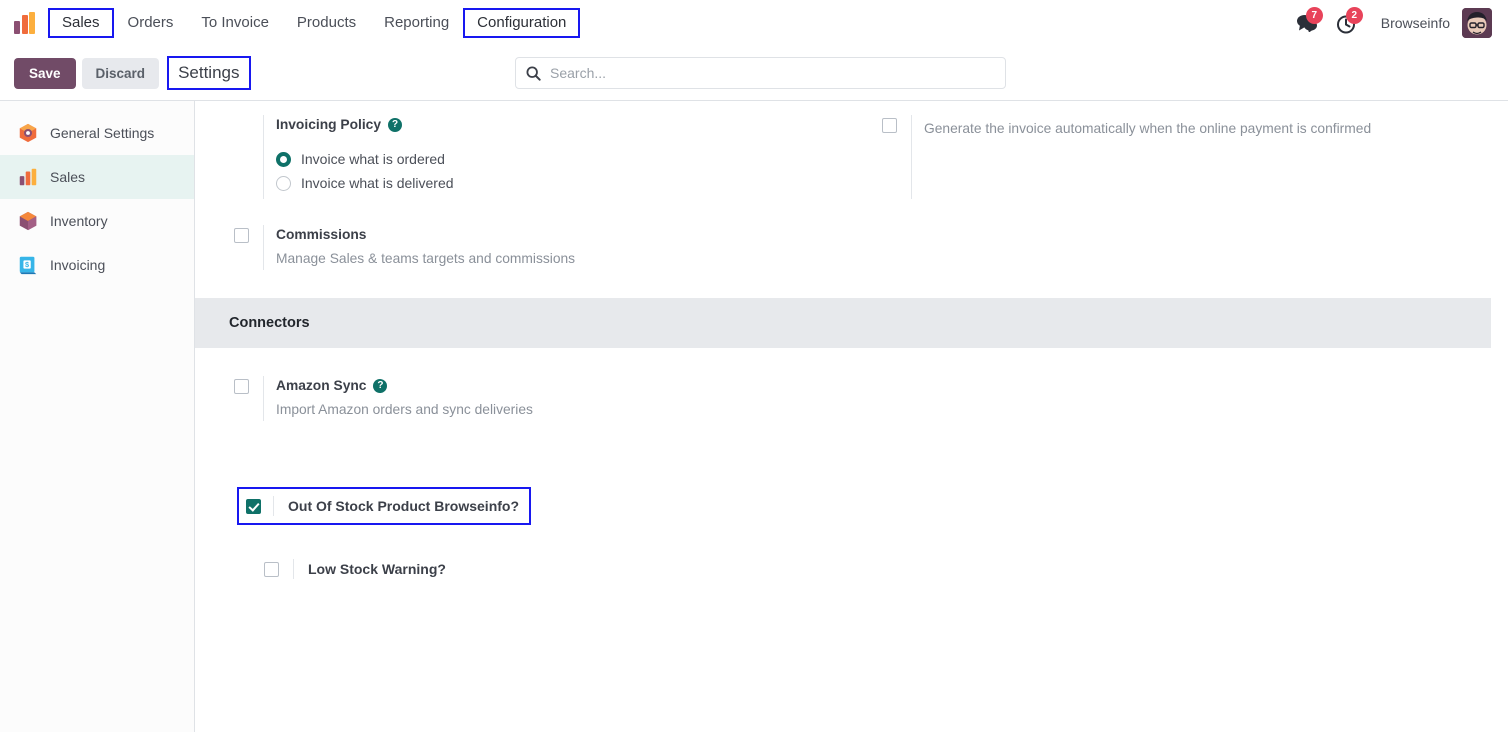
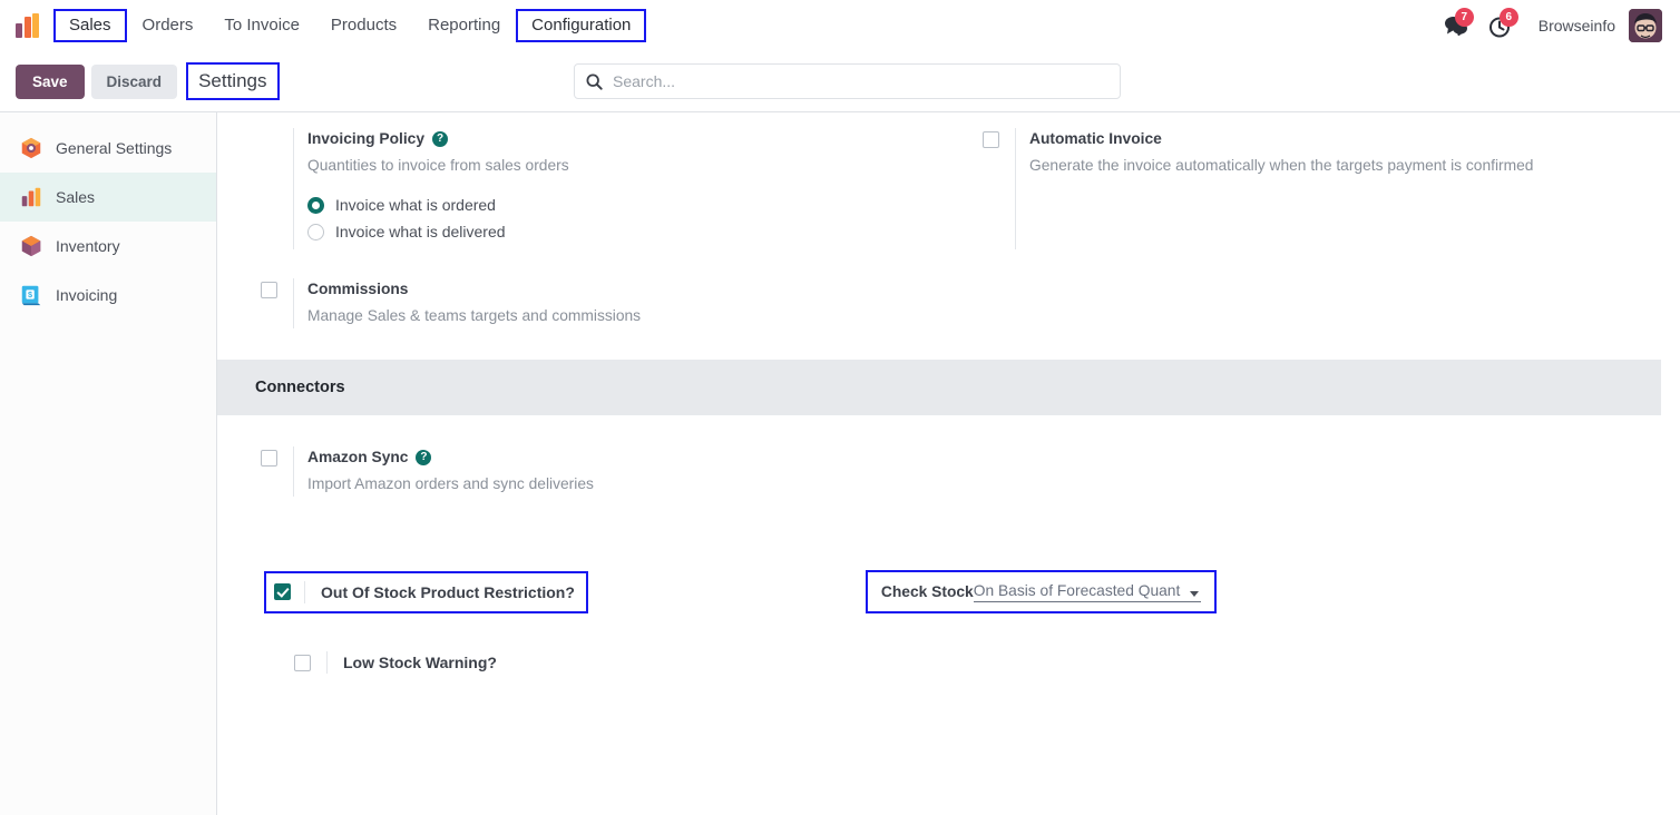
  Sales
  Orders
  To Invoice
  Products
  Reporting
  Configuration
  7
- 2
+ 6
  Browseinfo
  Save
  Discard
  Settings
  Search...
  General Settings
  Sales
  Inventory
  $
  Invoicing
  Invoicing Policy
  ?
+ Quantities to invoice from sales orders
  Invoice what is ordered
  Invoice what is delivered
+ Automatic Invoice
- Generate the invoice automatically when the online payment is confirmed
+ Generate the invoice automatically when the targets payment is confirmed
  Commissions
  Manage Sales & teams targets and commissions
  Connectors
  Amazon Sync
  ?
  Import Amazon orders and sync deliveries
- Out Of Stock Product Browseinfo?
+ Out Of Stock Product Restriction?
+ Check Stock
+ On Basis of Forecasted Quant
  Low Stock Warning?
